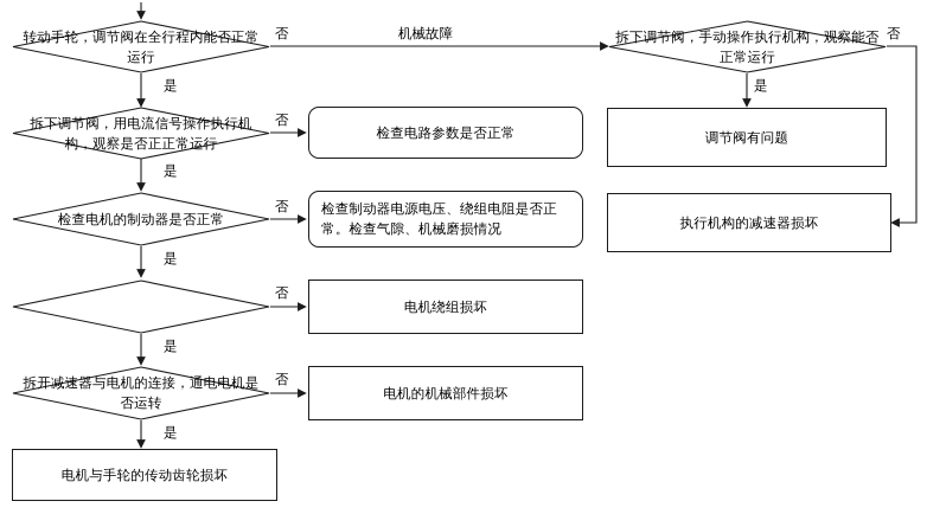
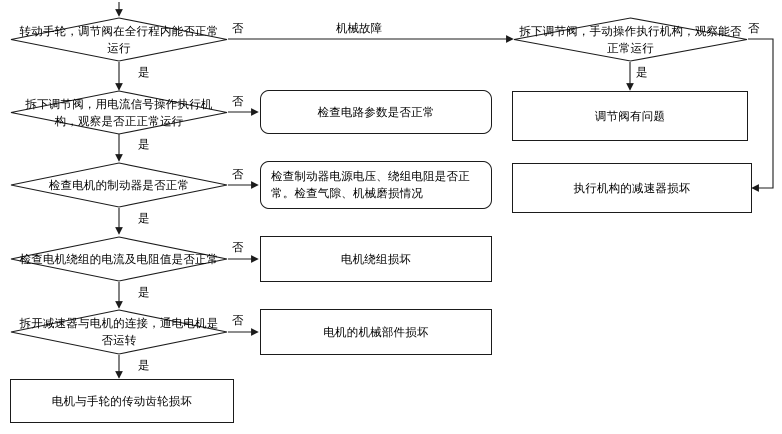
  转动手轮，调节阀在全行程内能否正常运行
  拆下调节阀，用电流信号操作执行机构，观察是否正正常运行
  检查电机的制动器是否正常
+ 检查电机绕组的电流及电阻值是否正常
  拆开减速器与电机的连接，通电电机是否运转
  拆下调节阀，手动操作执行机构，观察能否正常运行
  检查电路参数是否正常
  检查制动器电源电压、绕组电阻是否正常。检查气隙、机械磨损情况
  电机绕组损坏
  电机的机械部件损坏
  电机与手轮的传动齿轮损坏
  调节阀有问题
  执行机构的减速器损坏
  否
  机械故障
  否
  是
  是
  否
  是
  否
  是
  否
  是
  否
  是
